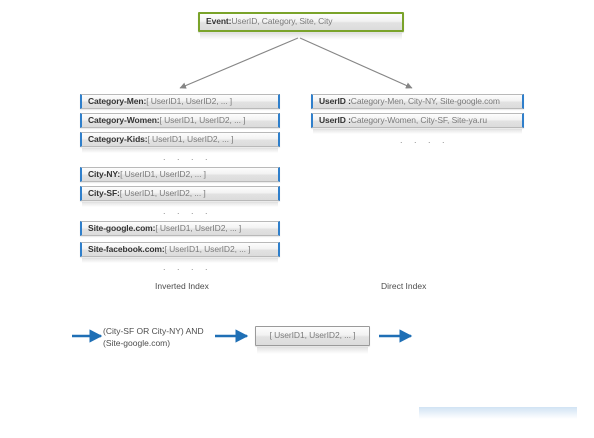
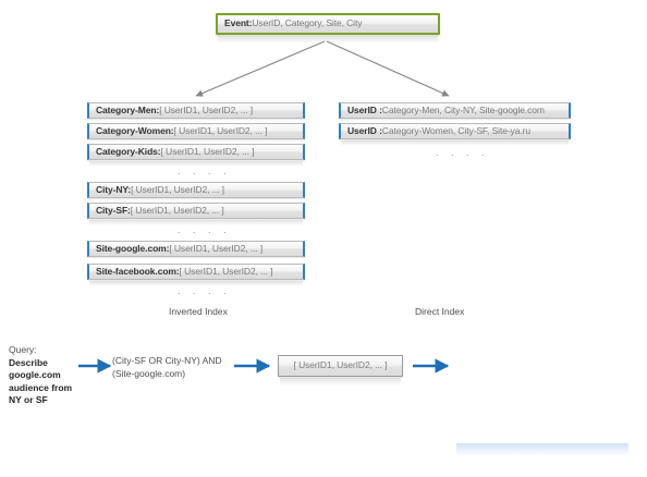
  Event:
  UserID, Category, Site, City
  Category-Men:
  [ UserID1, UserID2, ... ]
  Category-Women:
  [ UserID1, UserID2, ... ]
  Category-Kids:
  [ UserID1, UserID2, ... ]
  . . . .
  City-NY:
  [ UserID1, UserID2, ... ]
  City-SF:
  [ UserID1, UserID2, ... ]
  . . . .
  Site-google.com:
  [ UserID1, UserID2, ... ]
  Site-facebook.com:
  [ UserID1, UserID2, ... ]
  . . . .
  Inverted Index
  UserID :
  Category-Men, City-NY, Site-google.com
  UserID :
  Category-Women, City-SF, Site-ya.ru
  . . . .
  Direct Index
+ Query:
+ Describe
+ google.com
+ audience from
+ NY or SF
  (City-SF OR City-NY) AND
  (Site-google.com)
  [ UserID1, UserID2, ... ]
